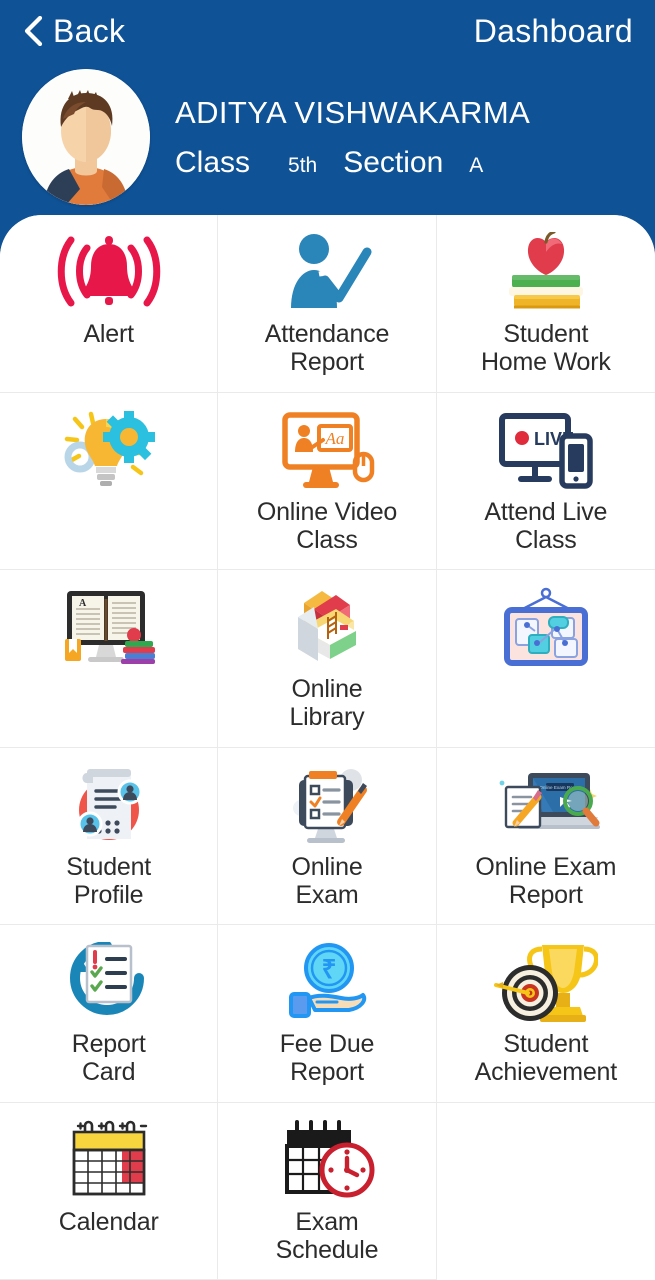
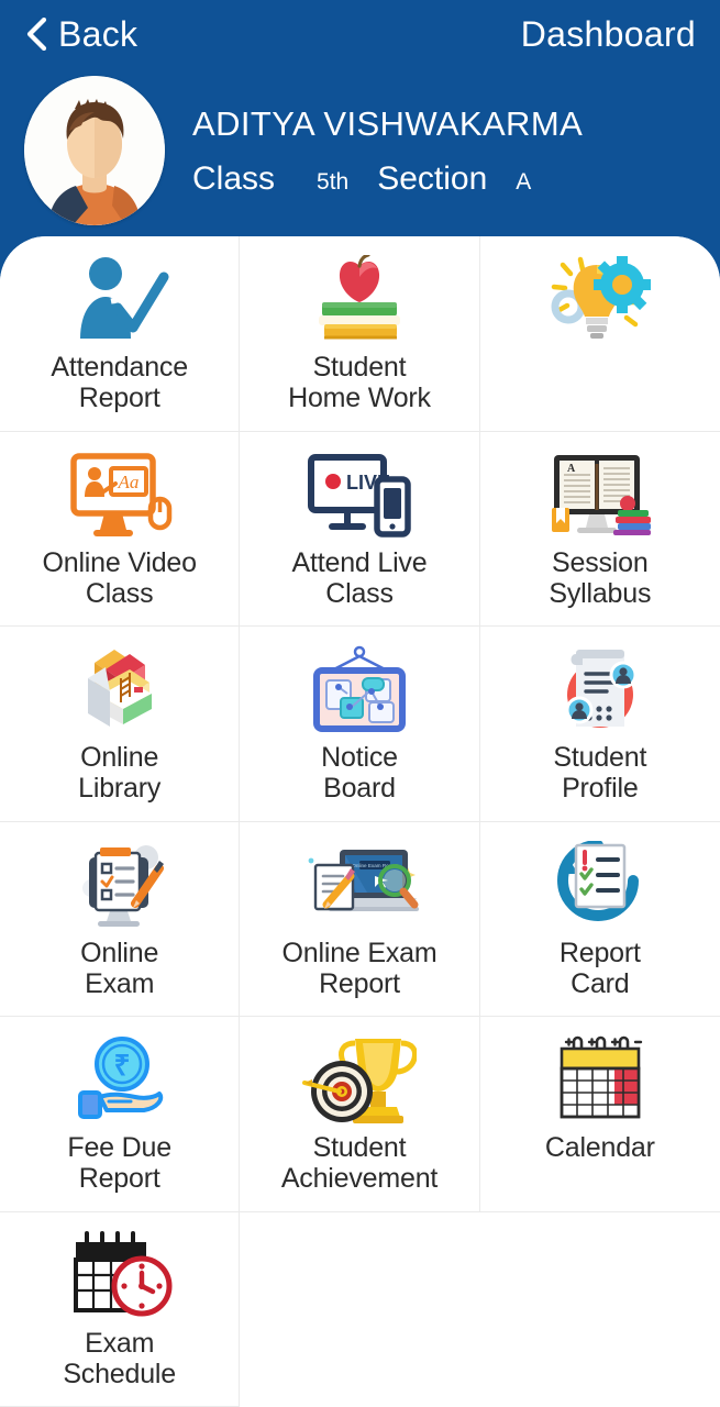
  Back
  Dashboard
  ADITYA VISHWAKARMA
  Class
  5th
  Section
  A
- Alert
  Attendance
  Report
  Student
  Home Work
  Aa
  Online Video
  Class
  LIV
  Attend Live
  Class
  A
+ Session
+ Syllabus
  Online
  Library
+ Notice
+ Board
  Student
  Profile
  Online
  Exam
  Online Exam
  Report
  Report
  Card
  ₹
  Fee Due
  Report
  Student
  Achievement
  Calendar
  Exam
  Schedule
